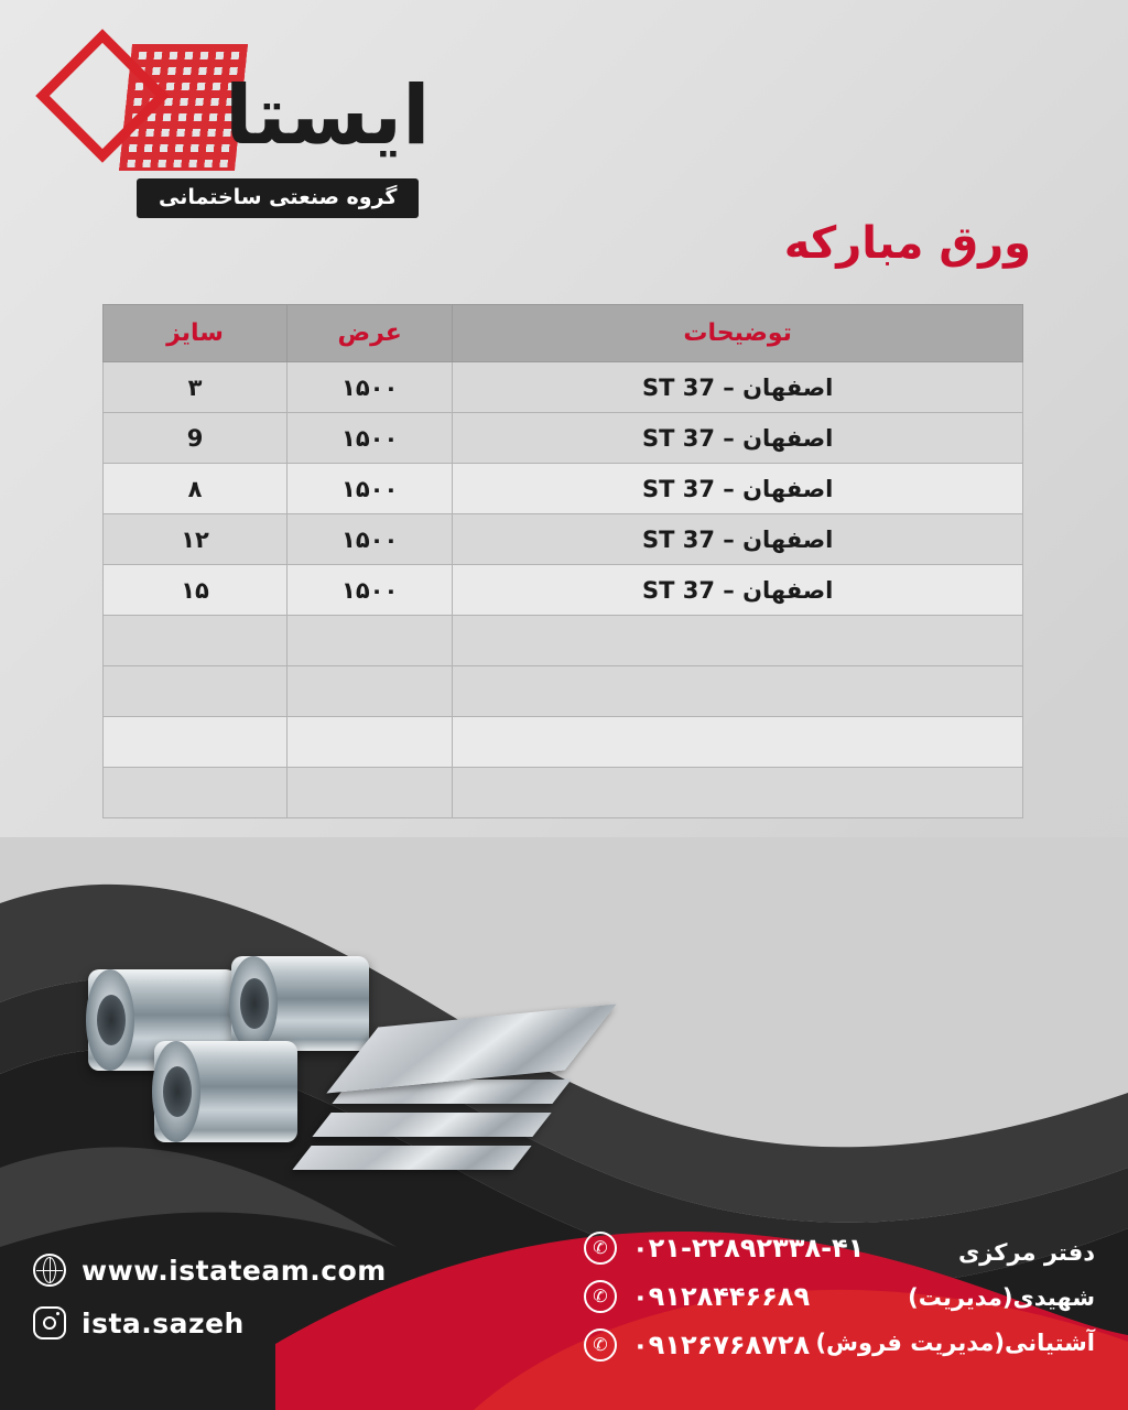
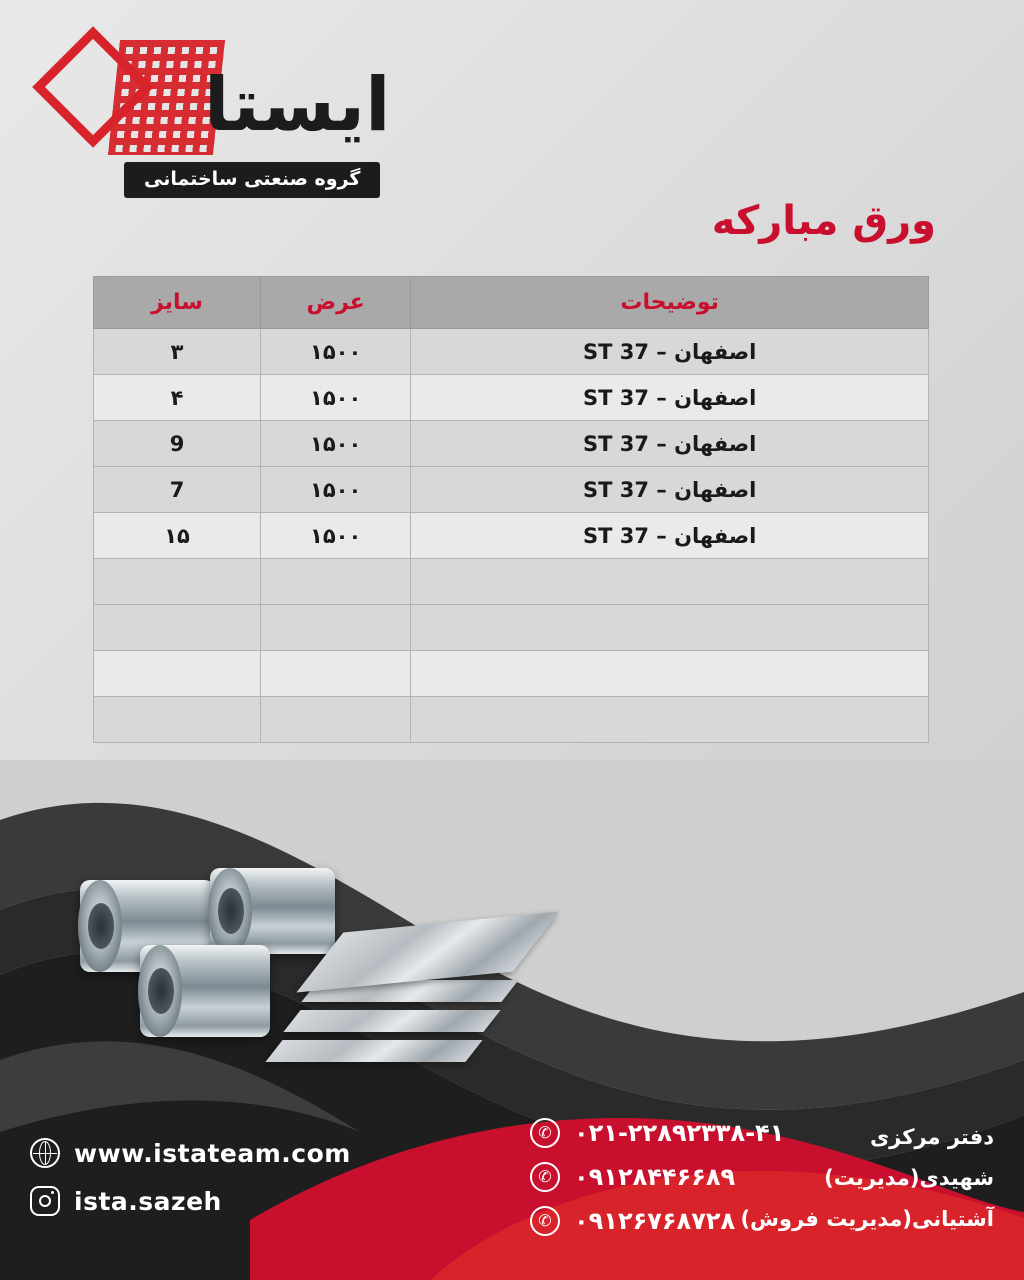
  ایستا
  گروه صنعتی ساختمانی
  ورق مبارکه
  توضیحات	عرض	سایز
  ST 37 – اصفهان	۱۵۰۰	۳
+ ST 37 – اصفهان	۱۵۰۰	۴
  ST 37 – اصفهان	۱۵۰۰	9
- ST 37 – اصفهان	۱۵۰۰	۸
- ST 37 – اصفهان	۱۵۰۰	۱۲
+ ST 37 – اصفهان	۱۵۰۰	7
  ST 37 – اصفهان	۱۵۰۰	۱۵
  www.istateam.com
  ista.sazeh
  ✆
  ۰۲۱-۲۲۸۹۲۳۳۸-۴۱
  ✆
  ۰۹۱۲۸۴۴۶۶۸۹
  ✆
  ۰۹۱۲۶۷۶۸۷۲۸
  دفتر مرکزی
  شهیدی(مدیریت)
  آشتیانی(مدیریت فروش)
